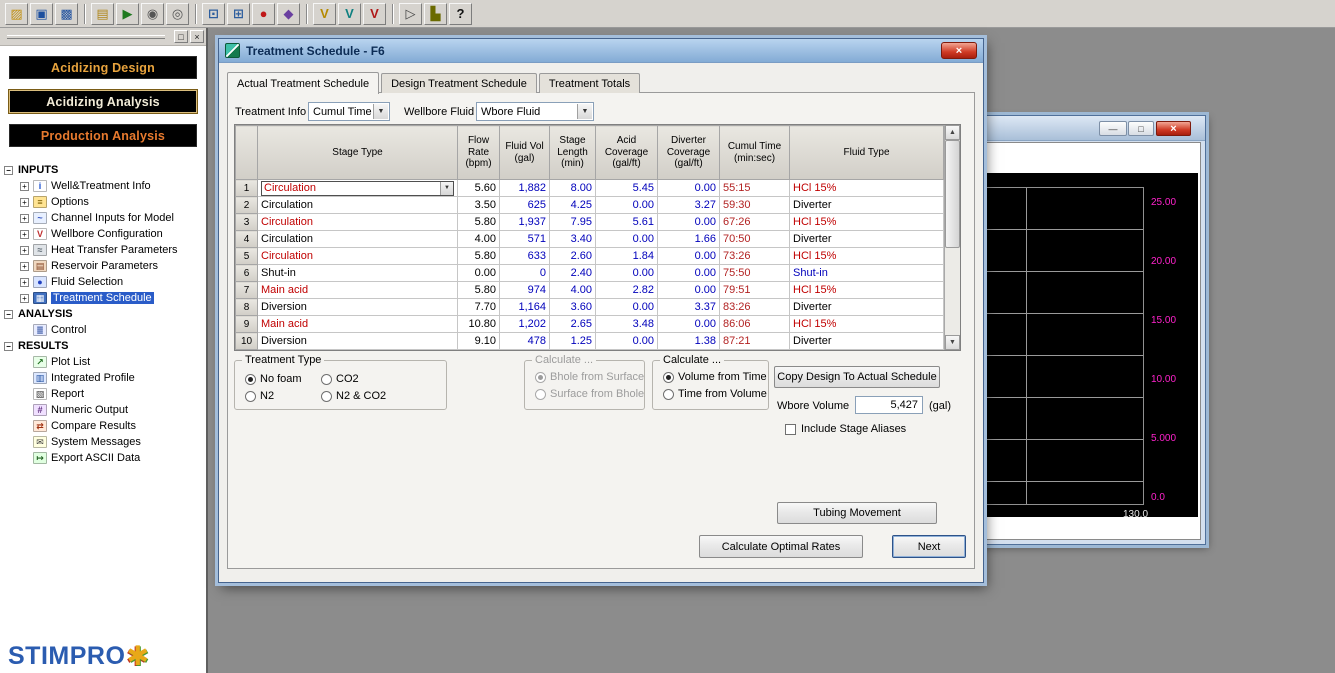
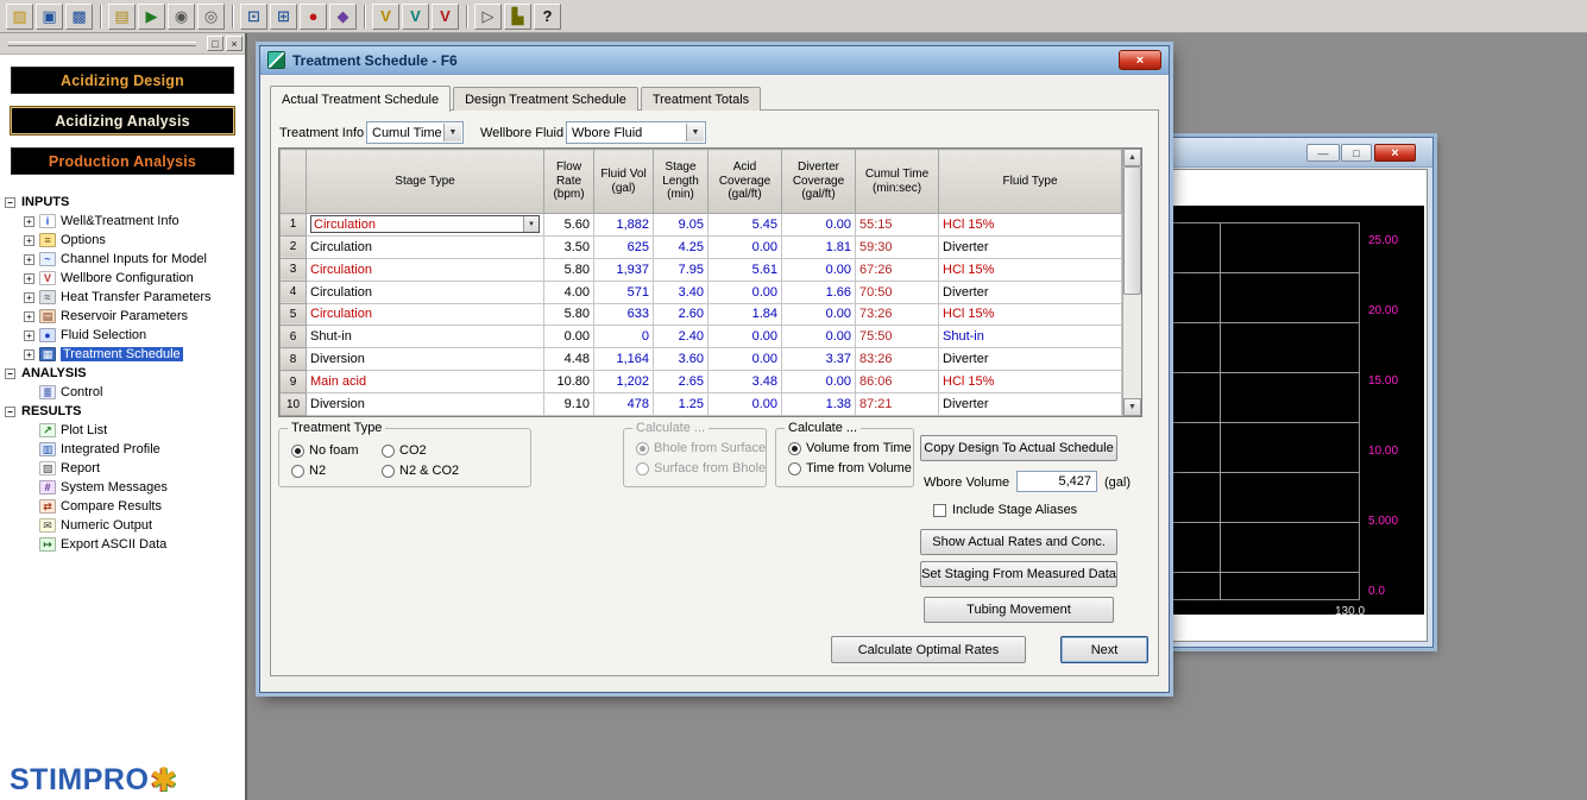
  ▨
  ▣
  ▩
  ▤
  ▶
  ◉
  ◎
  ⊡
  ⊞
  ●
  ◆
  V
  V
  V
  ▷
  ▙
  ?
  —
  □
  ×
  25.00
  20.00
  15.00
  10.00
  5.000
  0.0
  130.0
  □
  ×
  Acidizing Design
  Acidizing Analysis
  Production Analysis
  −
  INPUTS
  +
  i
  Well&Treatment Info
  +
  ≡
  Options
  +
  ~
  Channel Inputs for Model
  +
  V
  Wellbore Configuration
  +
  ≈
  Heat Transfer Parameters
  +
  ▤
  Reservoir Parameters
  +
  ●
  Fluid Selection
  +
  ▦
  Treatment Schedule
  −
  ANALYSIS
  ≣
  Control
  −
  RESULTS
  ↗
  Plot List
  ▥
  Integrated Profile
  ▧
  Report
  #
- Numeric Output
+ System Messages
  ⇄
  Compare Results
  ✉
- System Messages
+ Numeric Output
  ↦
  Export ASCII Data
  STIMPRO
  ✱
  Treatment Schedule - F6
  ×
  Actual Treatment Schedule
  Design Treatment Schedule
  Treatment Totals
  Treatment Info
  Cumul Time
  Wellbore Fluid
  Wbore Fluid
  	Stage Type	Flow Rate (bpm)	Fluid Vol (gal)	Stage Length (min)	Acid Coverage (gal/ft)	Diverter Coverage (gal/ft)	Cumul Time (min:sec)	Fluid Type
- 1	Circulation	5.60	1,882	8.00	5.45	0.00	55:15	HCl 15%
+ 1	Circulation	5.60	1,882	9.05	5.45	0.00	55:15	HCl 15%
- 2	Circulation	3.50	625	4.25	0.00	3.27	59:30	Diverter
+ 2	Circulation	3.50	625	4.25	0.00	1.81	59:30	Diverter
  3	Circulation	5.80	1,937	7.95	5.61	0.00	67:26	HCl 15%
  4	Circulation	4.00	571	3.40	0.00	1.66	70:50	Diverter
  5	Circulation	5.80	633	2.60	1.84	0.00	73:26	HCl 15%
  6	Shut-in	0.00	0	2.40	0.00	0.00	75:50	Shut-in
- 7	Main acid	5.80	974	4.00	2.82	0.00	79:51	HCl 15%
- 8	Diversion	7.70	1,164	3.60	0.00	3.37	83:26	Diverter
+ 8	Diversion	4.48	1,164	3.60	0.00	3.37	83:26	Diverter
  9	Main acid	10.80	1,202	2.65	3.48	0.00	86:06	HCl 15%
  10	Diversion	9.10	478	1.25	0.00	1.38	87:21	Diverter
  Treatment Type
  No foam
  CO2
  N2
  N2 & CO2
  Calculate ...
  Bhole from Surface
  Surface from Bhole
  Calculate ...
  Volume from Time
  Time from Volume
  Copy Design To Actual Schedule
  Wbore Volume
  5,427
  (gal)
  Include Stage Aliases
+ Show Actual Rates and Conc.
+ Set Staging From Measured Data
  Tubing Movement
  Calculate Optimal Rates
  Next
